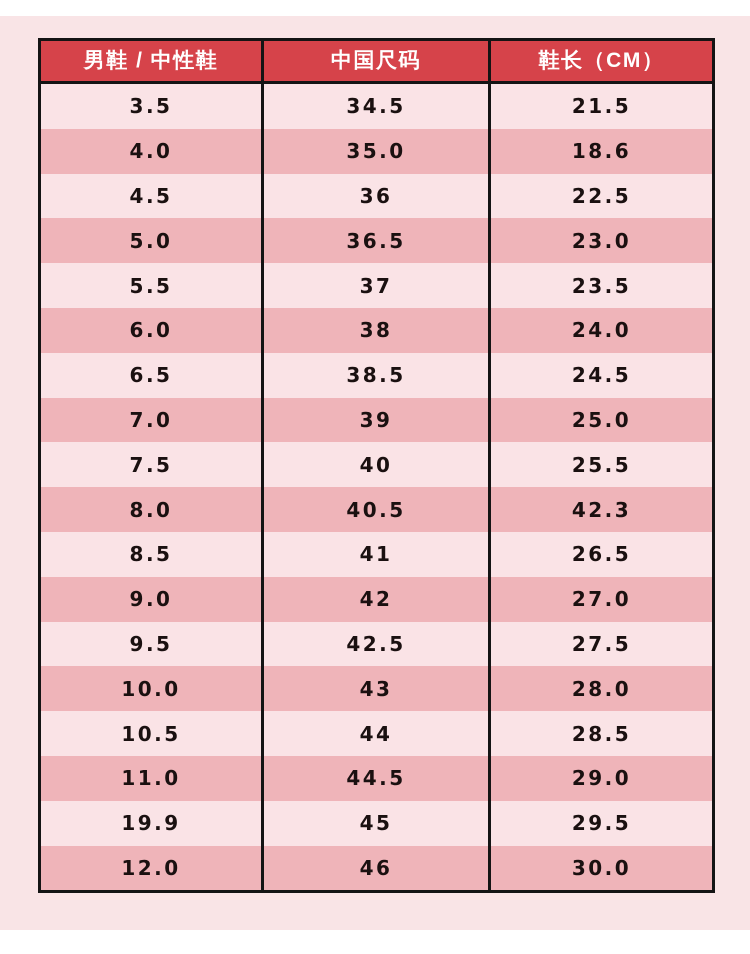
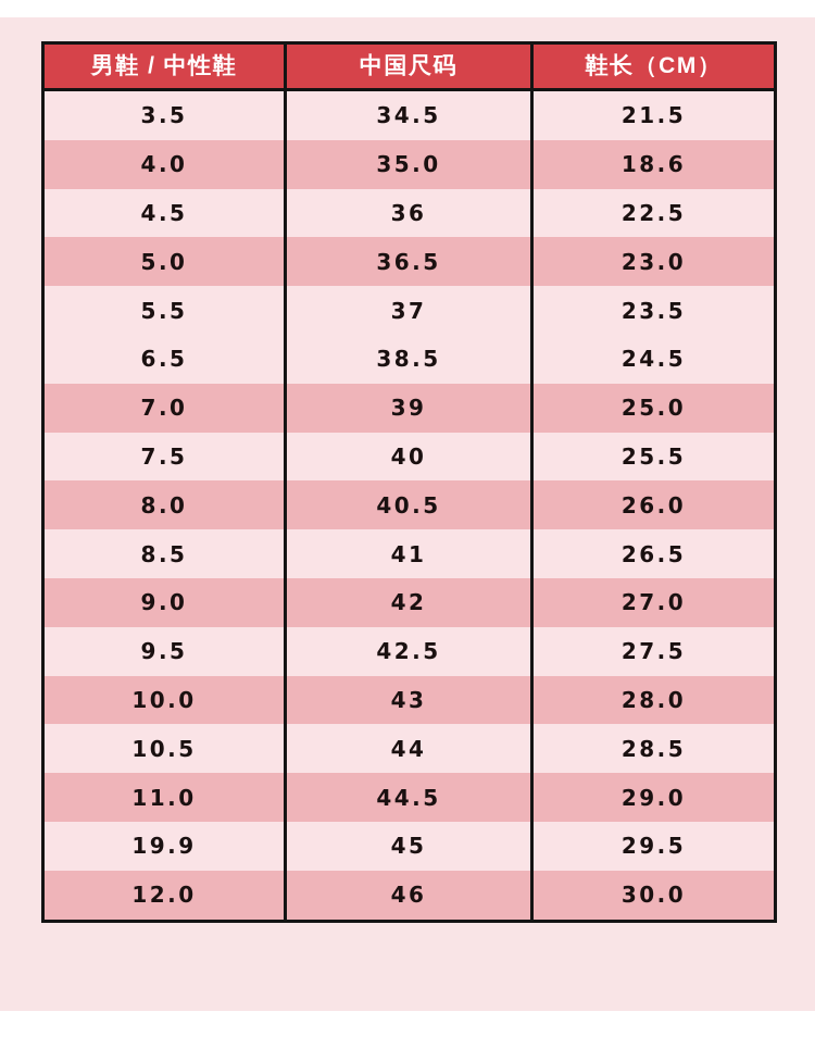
  男鞋 / 中性鞋	中国尺码	鞋长（CM）
  3.5	34.5	21.5
  4.0	35.0	18.6
  4.5	36	22.5
  5.0	36.5	23.0
  5.5	37	23.5
- 6.0	38	24.0
  6.5	38.5	24.5
  7.0	39	25.0
  7.5	40	25.5
- 8.0	40.5	42.3
+ 8.0	40.5	26.0
  8.5	41	26.5
  9.0	42	27.0
  9.5	42.5	27.5
  10.0	43	28.0
  10.5	44	28.5
  11.0	44.5	29.0
  19.9	45	29.5
  12.0	46	30.0
